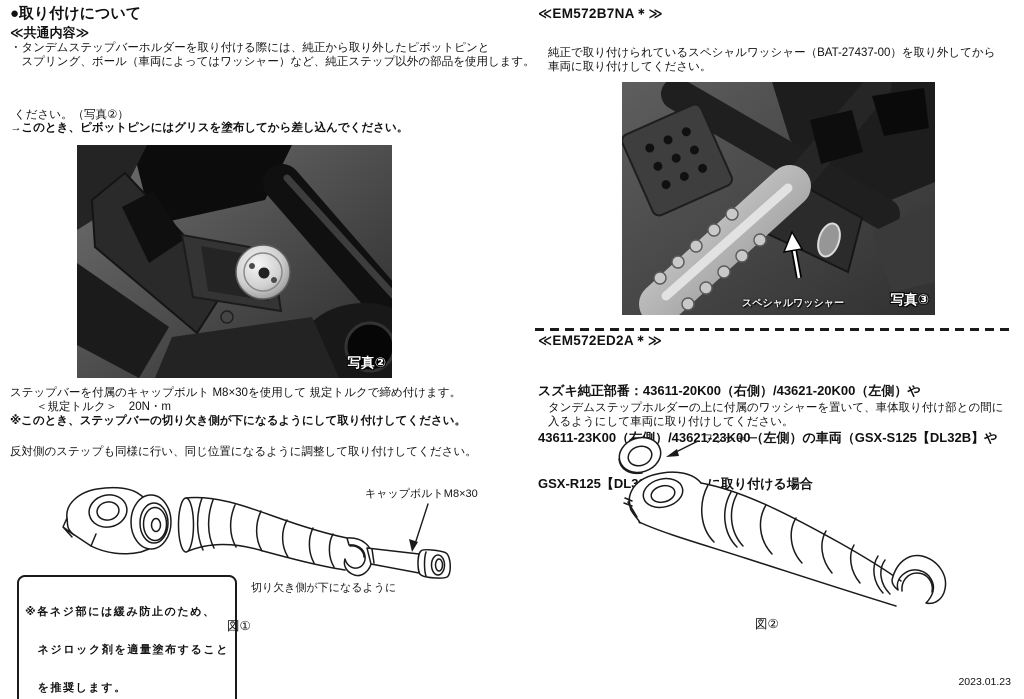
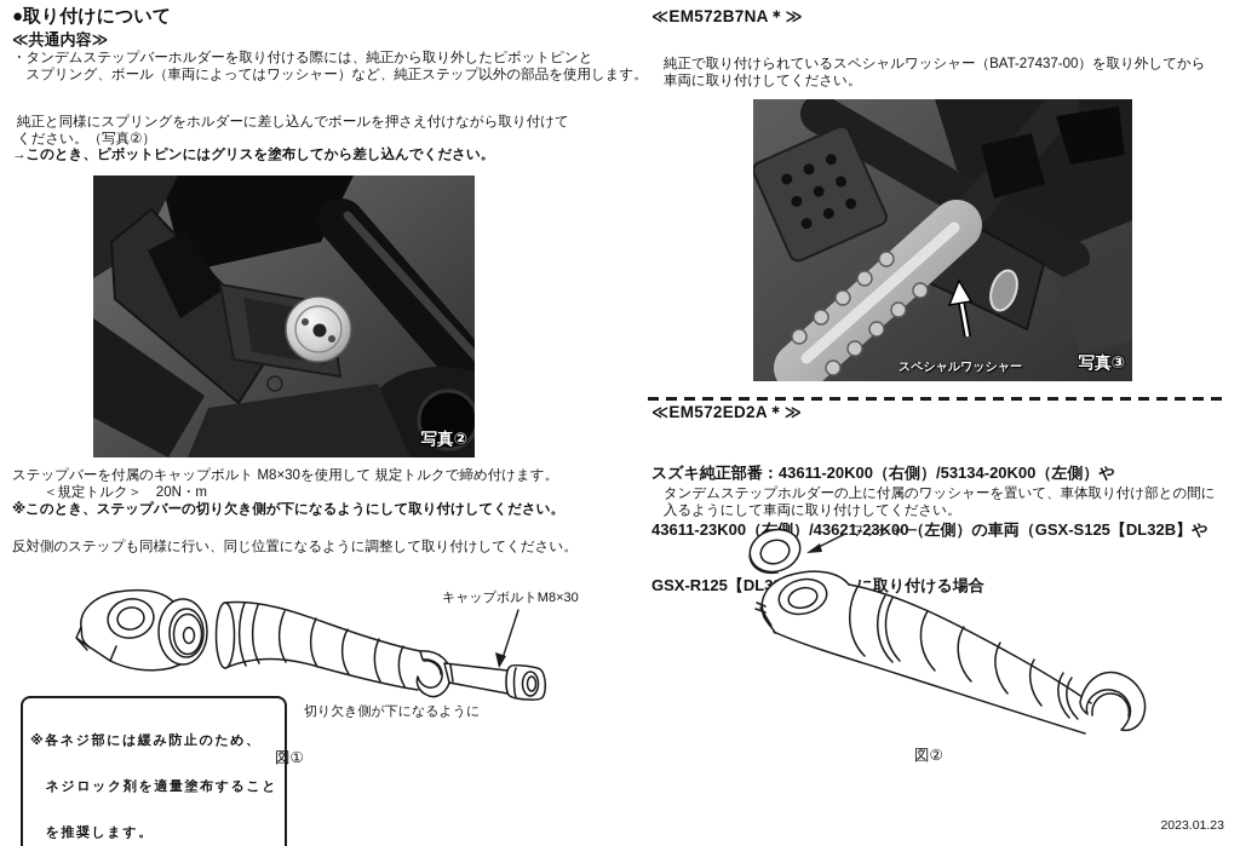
  ●取り付けについて
  ≪共通内容≫
  ・タンデムステップバーホルダーを取り付ける際には、純正から取り外したピボットピンと
  スプリング、ボール（車両によってはワッシャー）など、純正ステップ以外の部品を使用します。
+ 純正と同様にスプリングをホルダーに差し込んでボールを押さえ付けながら取り付けて
  ください。（写真②）
  →このとき、ピボットピンにはグリスを塗布してから差し込んでください。
  写真②
  ステップバーを付属のキャップボルト M8×30を使用して 規定トルクで締め付けます。
  ＜規定トルク＞ 20N・m
  ※このとき、ステップバーの切り欠き側が下になるようにして取り付けしてください。
  反対側のステップも同様に行い、同じ位置になるように調整して取り付けしてください。
  キャップボルトM8×30
  切り欠き側が下になるように
  ※各ネジ部には緩み防止のため、
  ネジロック剤を適量塗布すること
  を推奨します。
  図①
  ≪EM572B7NA＊≫
  純正で取り付けられているスペシャルワッシャー（BAT-27437-00）を取り外してから
  車両に取り付けしてください。
  スペシャルワッシャー
  写真③
  ≪EM572ED2A＊≫
- スズキ純正部番：43611-20K00（右側）/43621-20K00（左側）や
+ スズキ純正部番：43611-20K00（右側）/53134-20K00（左側）や
  43611-23K00（右側）/43621-23K00（左側）の車両（GSX-S125【DL32B】や
  GSX-R125【DL3に取り付ける場合
  タンデムステップホルダーの上に付属のワッシャーを置いて、車体取り付け部との間に
  入るようにして車両に取り付けしてください。
  ワッシャー
  図②
  2023.01.23
